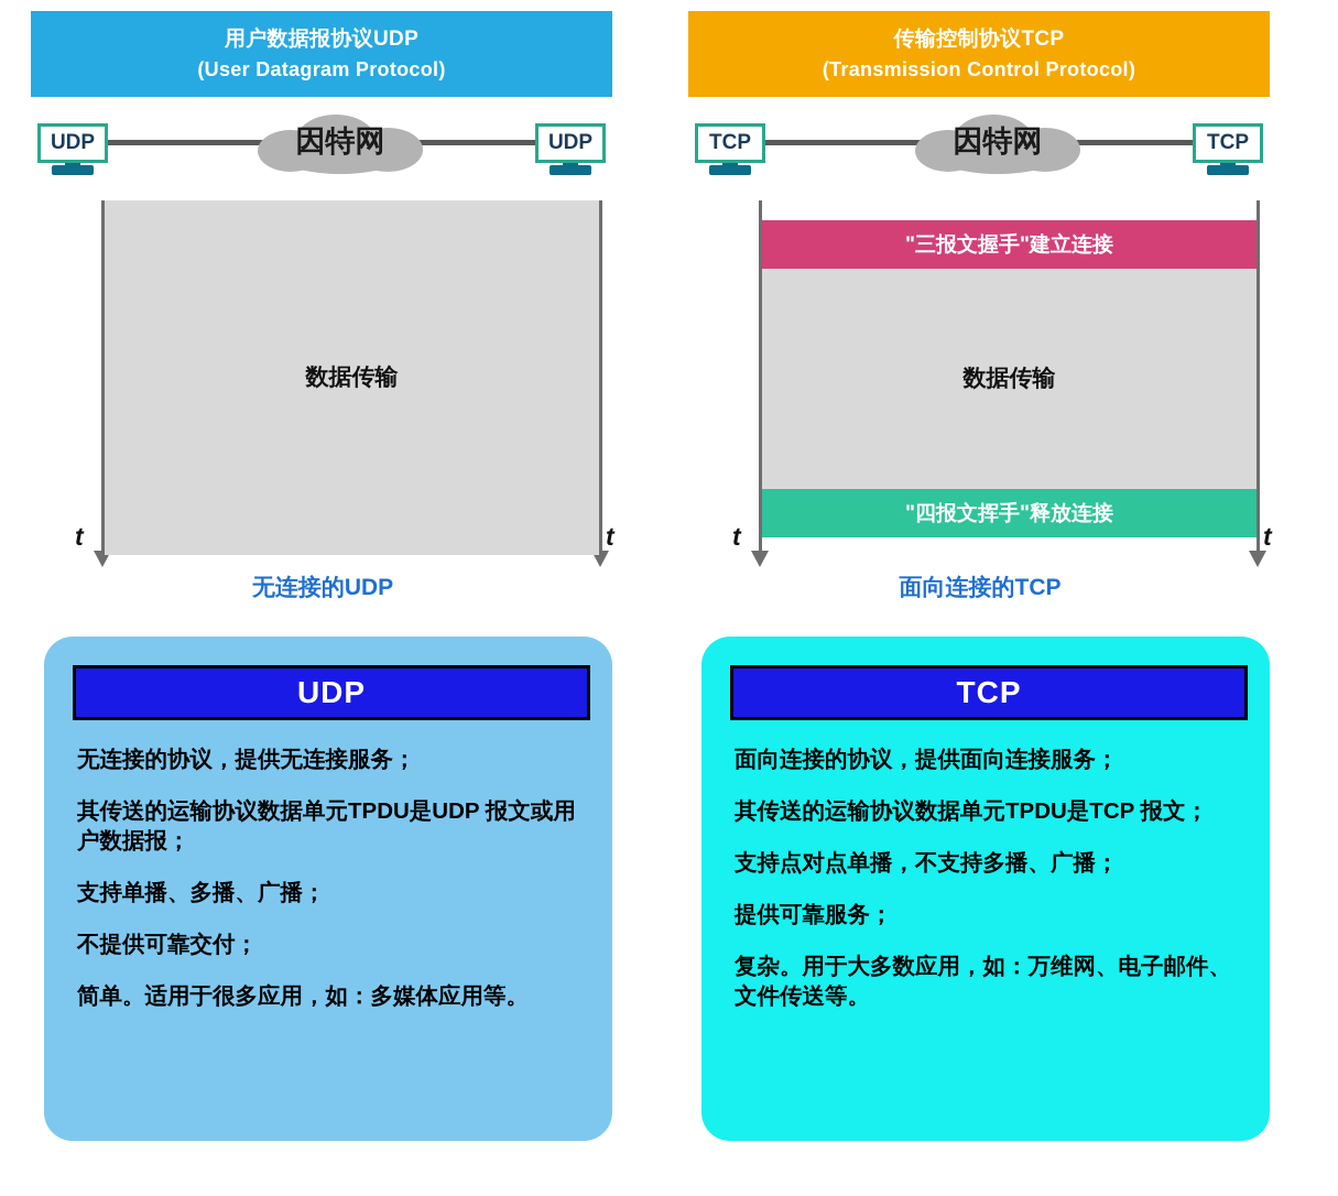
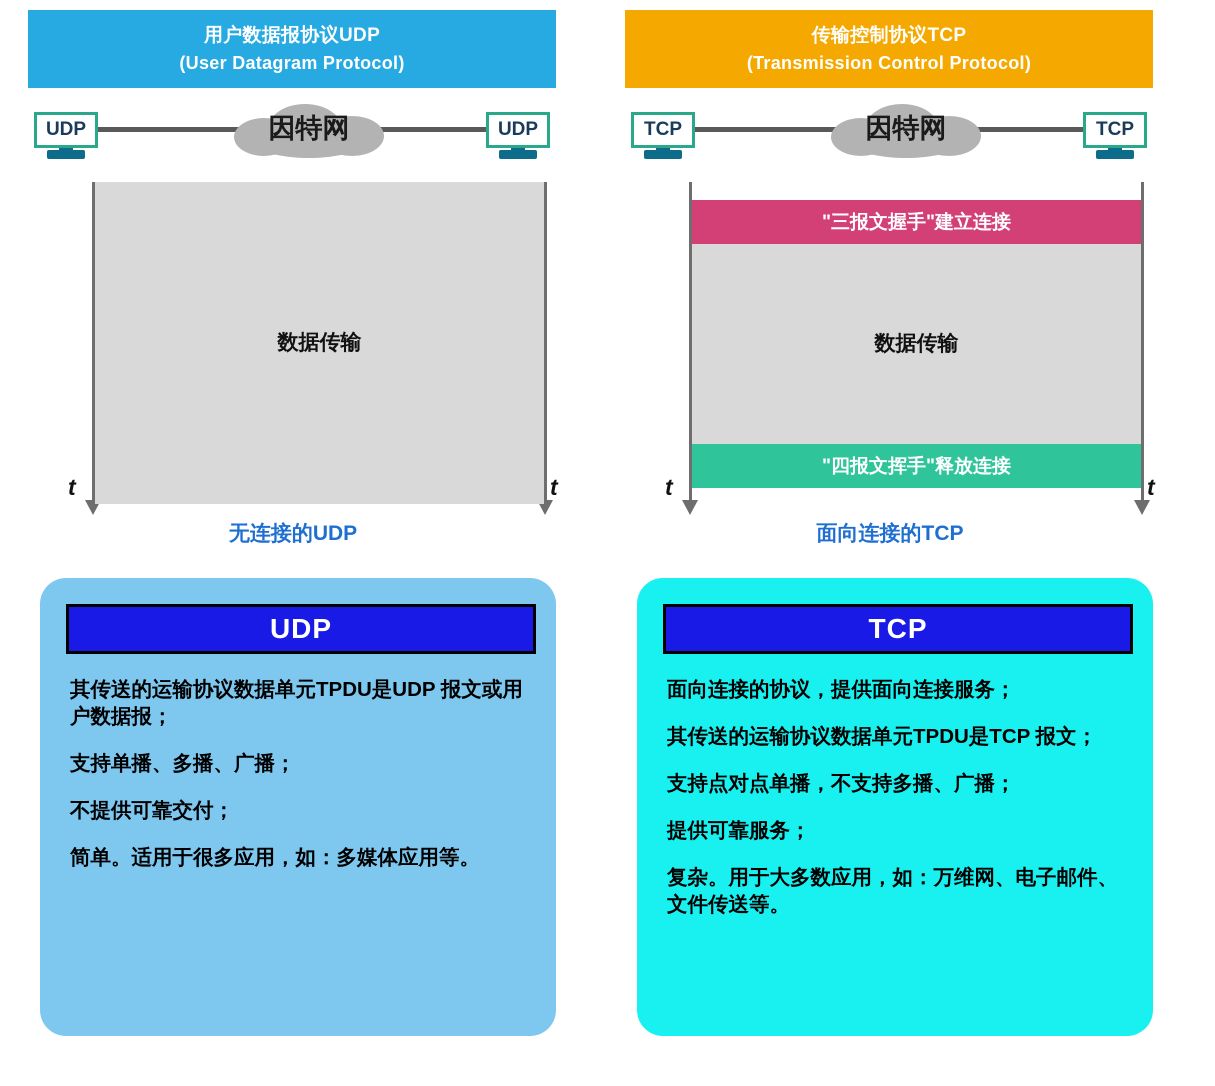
  用户数据报协议UDP
  (User Datagram Protocol)
  因特网
  UDP
  UDP
  数据传输
  t
  t
  无连接的UDP
  UDP
- 无连接的协议，提供无连接服务；
  其传送的运输协议数据单元TPDU是UDP 报文或用户数据报；
  支持单播、多播、广播；
  不提供可靠交付；
  简单。适用于很多应用，如：多媒体应用等。
  传输控制协议TCP
  (Transmission Control Protocol)
  因特网
  TCP
  TCP
  "三报文握手"建立连接
  数据传输
  "四报文挥手"释放连接
  t
  t
  面向连接的TCP
  TCP
  面向连接的协议，提供面向连接服务；
  其传送的运输协议数据单元TPDU是TCP 报文；
  支持点对点单播，不支持多播、广播；
  提供可靠服务；
  复杂。用于大多数应用，如：万维网、电子邮件、文件传送等。
